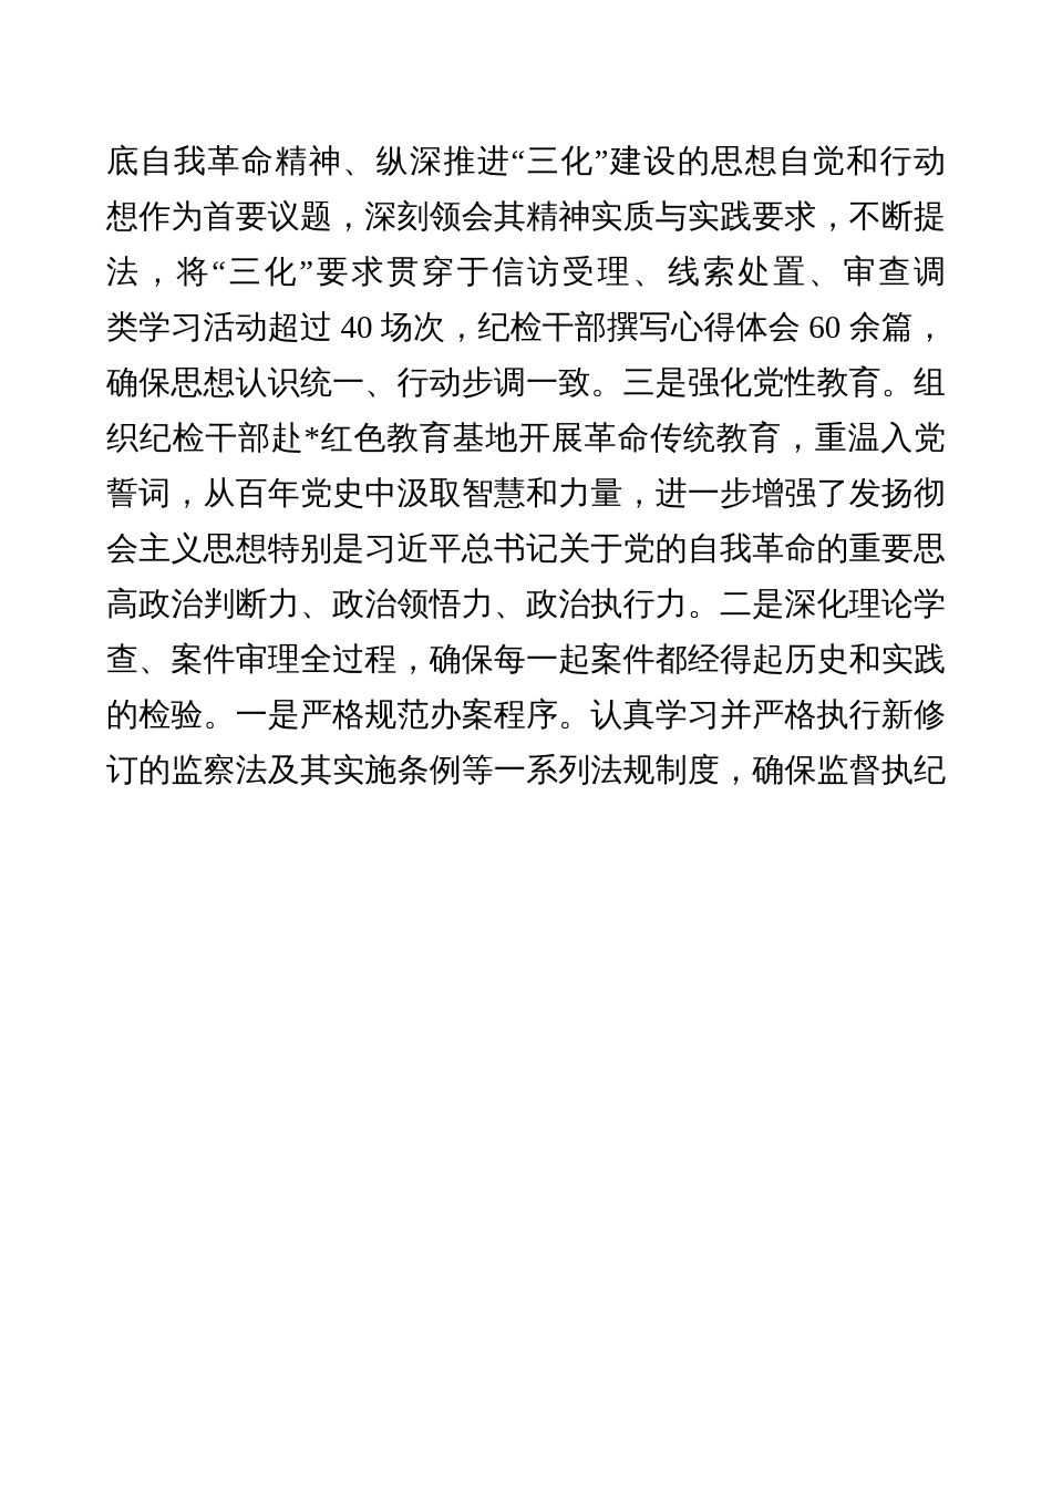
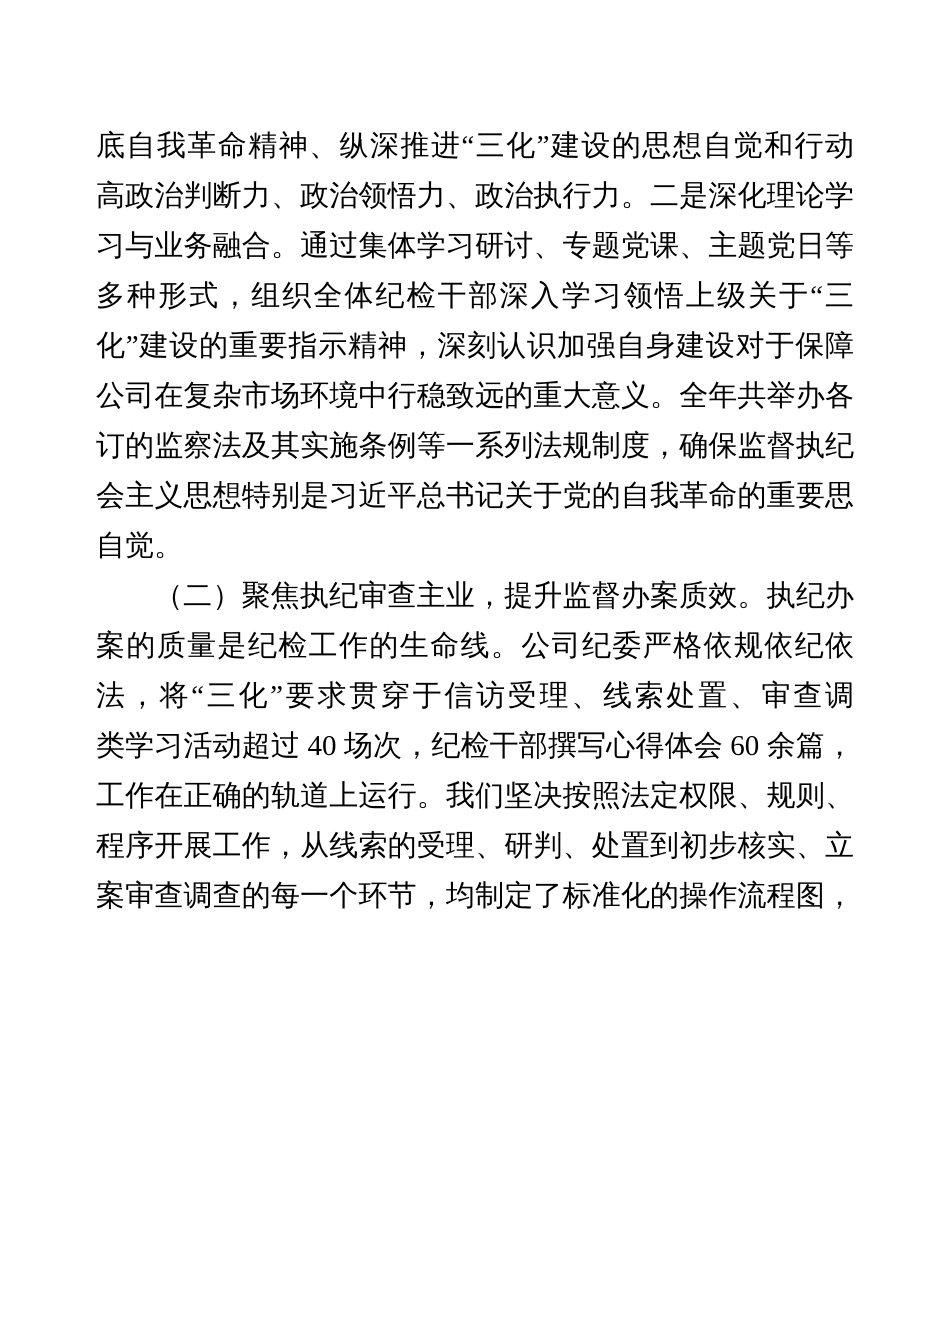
  底自我革命精神、纵深推进“三化”建设的思想自觉和行动
- 想作为首要议题，深刻领会其精神实质与实践要求，不断提
- 法，将“三化”要求贯穿于信访受理、线索处置、审查调
+ 高政治判断力、政治领悟力、政治执行力。二是深化理论学
+ 习与业务融合。通过集体学习研讨、专题党课、主题党日等
+ 多种形式，组织全体纪检干部深入学习领悟上级关于“三
+ 化”建设的重要指示精神，深刻认识加强自身建设对于保障
+ 公司在复杂市场环境中行稳致远的重大意义。全年共举办各
- 类学习活动超过 40 场次，纪检干部撰写心得体会 60 余篇，
+ 订的监察法及其实施条例等一系列法规制度，确保监督执纪
- 确保思想认识统一、行动步调一致。三是强化党性教育。组
- 织纪检干部赴*红色教育基地开展革命传统教育，重温入党
- 誓词，从百年党史中汲取智慧和力量，进一步增强了发扬彻
  会主义思想特别是习近平总书记关于党的自我革命的重要思
+ 自觉。
+ （二）聚焦执纪审查主业，提升监督办案质效。执纪办
+ 案的质量是纪检工作的生命线。公司纪委严格依规依纪依
- 高政治判断力、政治领悟力、政治执行力。二是深化理论学
+ 法，将“三化”要求贯穿于信访受理、线索处置、审查调
- 查、案件审理全过程，确保每一起案件都经得起历史和实践
- 的检验。一是严格规范办案程序。认真学习并严格执行新修
- 订的监察法及其实施条例等一系列法规制度，确保监督执纪
+ 类学习活动超过 40 场次，纪检干部撰写心得体会 60 余篇，
+ 工作在正确的轨道上运行。我们坚决按照法定权限、规则、
+ 程序开展工作，从线索的受理、研判、处置到初步核实、立
+ 案审查调查的每一个环节，均制定了标准化的操作流程图，
